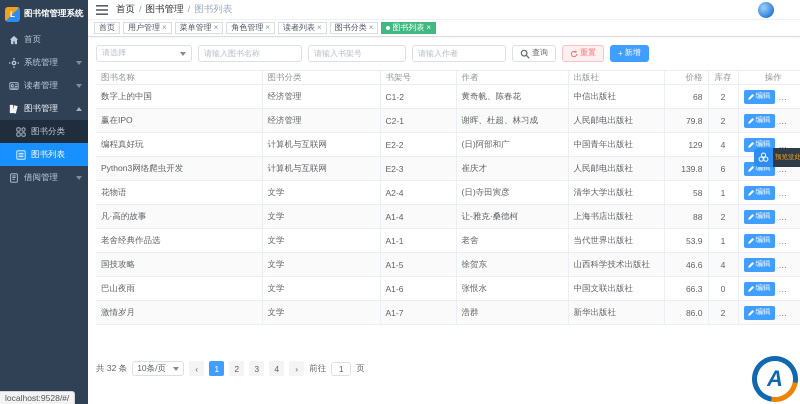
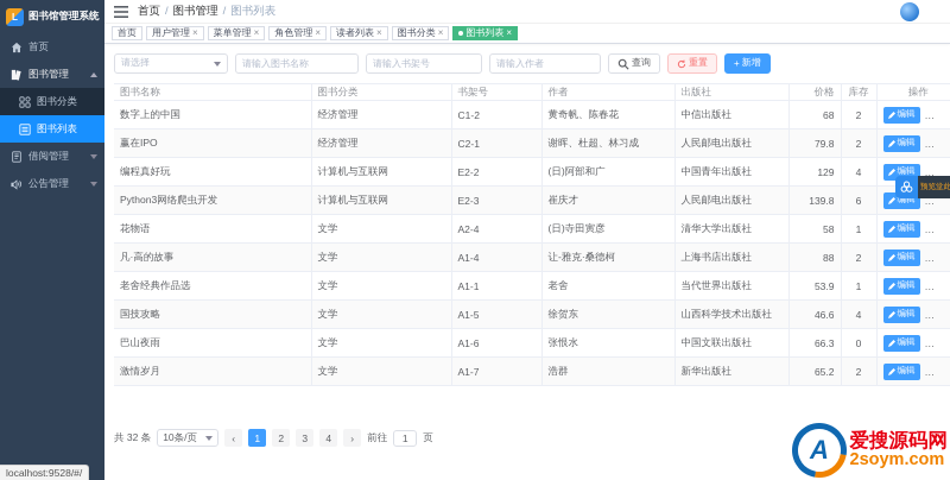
  L
  图书馆管理系统
  首页
- 系统管理
- 读者管理
  图书管理
  图书分类
  图书列表
  借阅管理
+ 公告管理
  首页
  /
  图书管理
  /
  图书列表
  首页
  用户管理
  ×
  菜单管理
  ×
  角色管理
  ×
  读者列表
  ×
  图书分类
  ×
  图书列表
  ×
  请选择
  请输入图书名称
  请输入书架号
  请输入作者
  查询
  重置
  +
  新增
  图书名称	图书分类	书架号	作者	出版社	价格	库存	操作
  数字上的中国	经济管理	C1-2	黄奇帆、陈春花	中信出版社	68	2	编辑
  赢在IPO	经济管理	C2-1	谢晖、杜超、林习成	人民邮电出版社	79.8	2	编辑
  编程真好玩	计算机与互联网	E2-2	(日)阿部和广	中国青年出版社	129	4	编辑 删
  Python3网络爬虫开发	计算机与互联网	E2-3	崔庆才	人民邮电出版社	139.8	6	编辑 删
  花物语	文学	A2-4	(日)寺田寅彦	清华大学出版社	58	1	编辑
  凡·高的故事	文学	A1-4	让-雅克·桑德柯	上海书店出版社	88	2	编辑
  老舍经典作品选	文学	A1-1	老舍	当代世界出版社	53.9	1	编辑
  国技攻略	文学	A1-5	徐贺东	山西科学技术出版社	46.6	4	编辑
  巴山夜雨	文学	A1-6	张恨水	中国文联出版社	66.3	0	编辑
- 激情岁月	文学	A1-7	浩群	新华出版社	86.0	2	编辑
+ 激情岁月	文学	A1-7	浩群	新华出版社	65.2	2	编辑
  共 32 条
  10条/页
  ‹
  1
  2
  3
  4
  ›
  前往
  1
  页
  localhost:9528/#/
+ 爱搜源码网
+ 2soym.com
